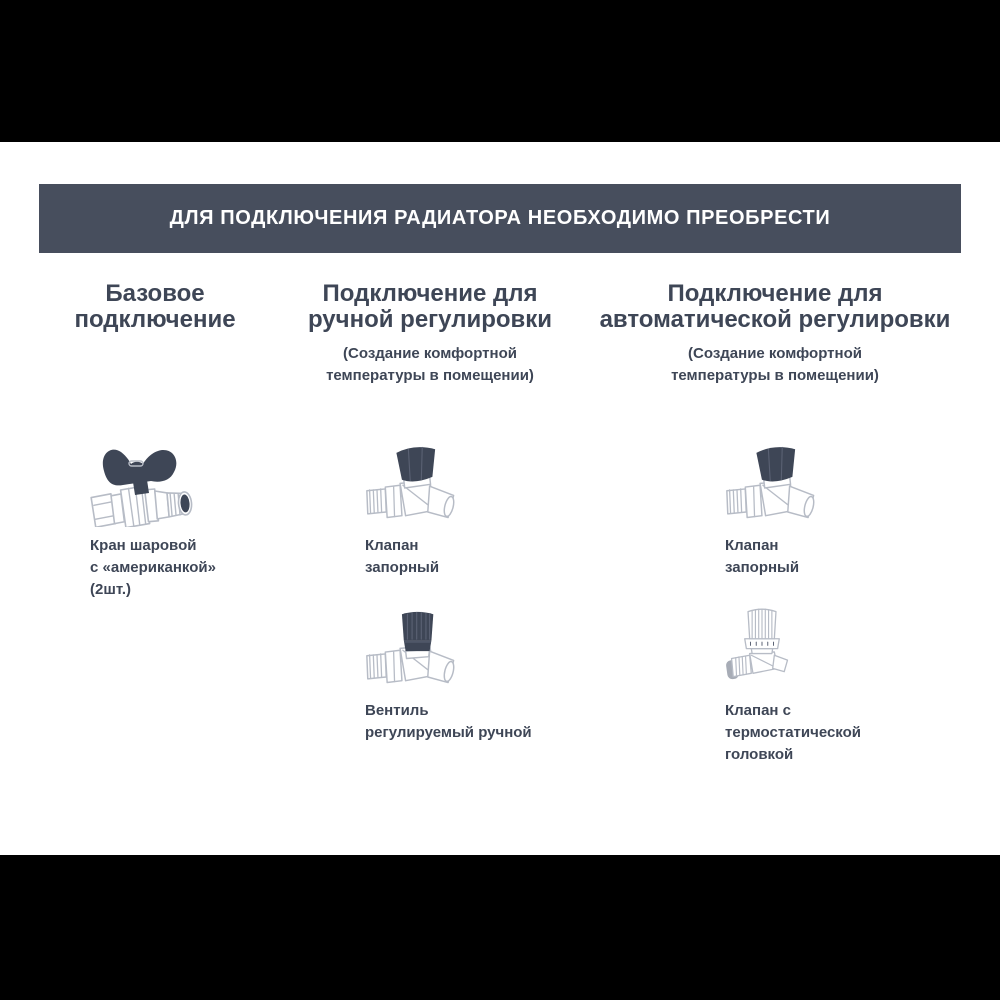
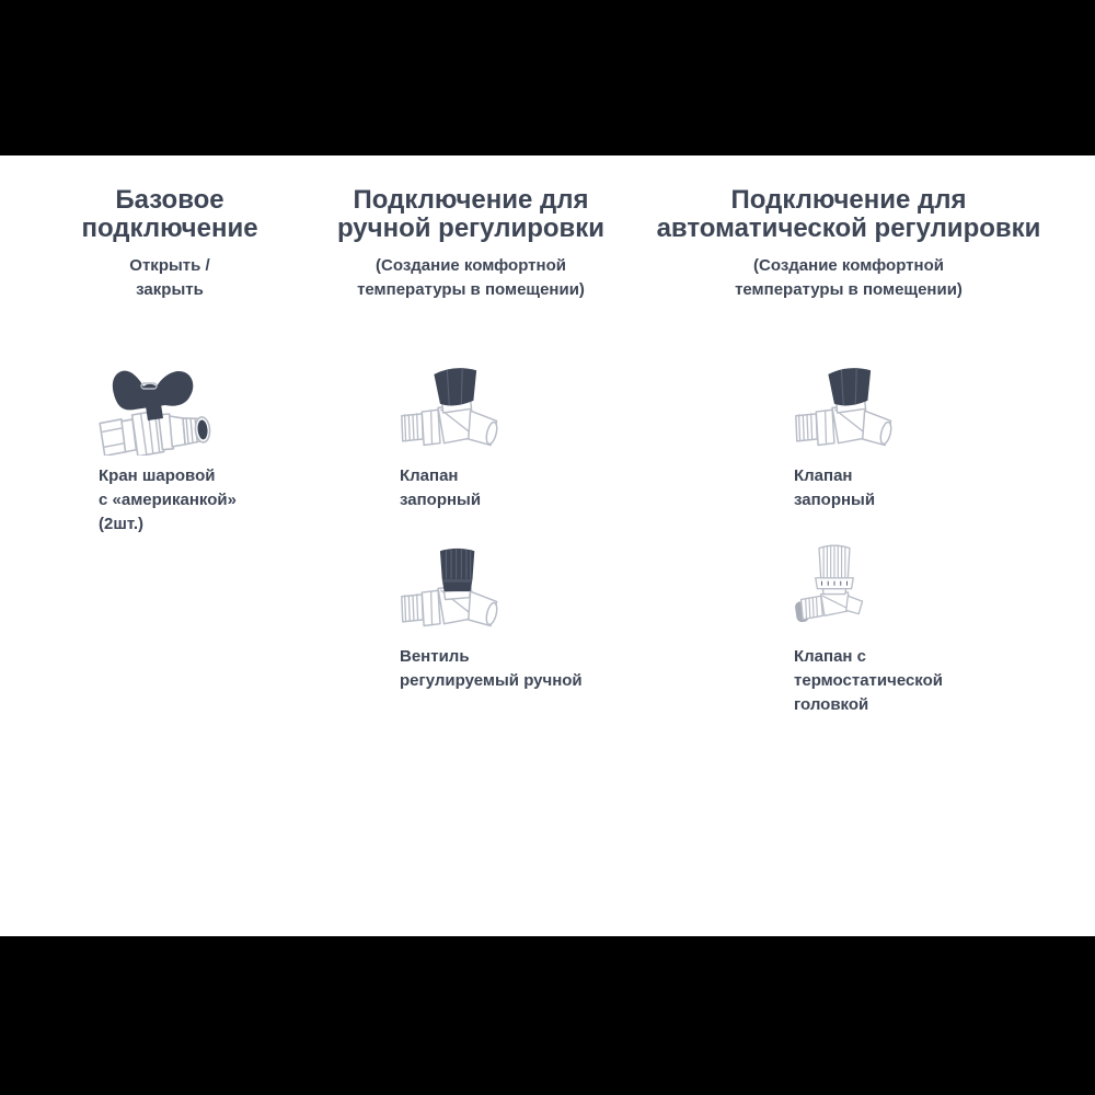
- ДЛЯ ПОДКЛЮЧЕНИЯ РАДИАТОРА НЕОБХОДИМО ПРЕОБРЕСТИ
  Базовое
  подключение
+ Открыть /
+ закрыть
  Кран шаровой
  с «американкой»
  (2шт.)
  Подключение для
  ручной регулировки
  (Создание комфортной
  температуры в помещении)
  Клапан
  запорный
  Вентиль
  регулируемый ручной
  Подключение для
  автоматической регулировки
  (Создание комфортной
  температуры в помещении)
  Клапан
  запорный
  Клапан с
  термостатической
  головкой
